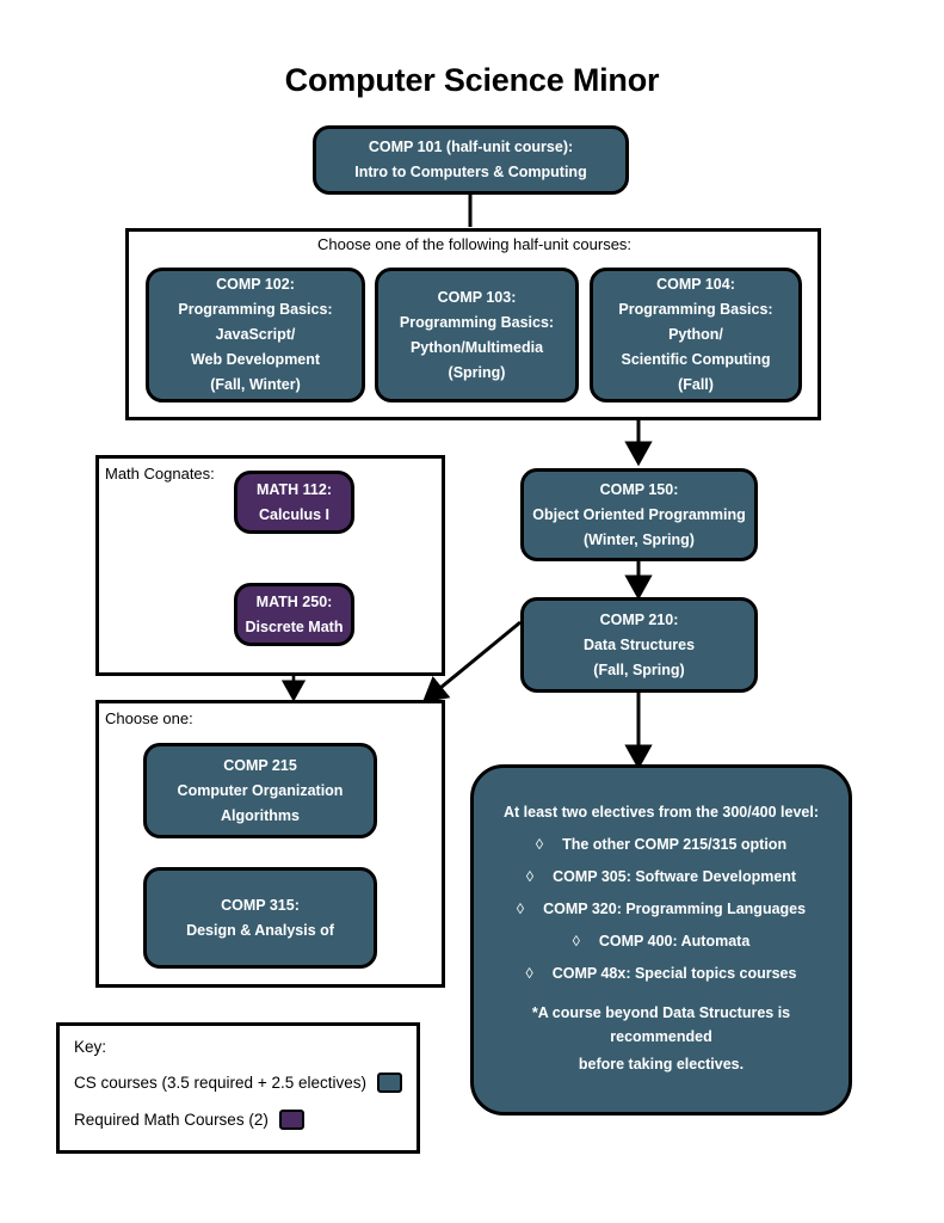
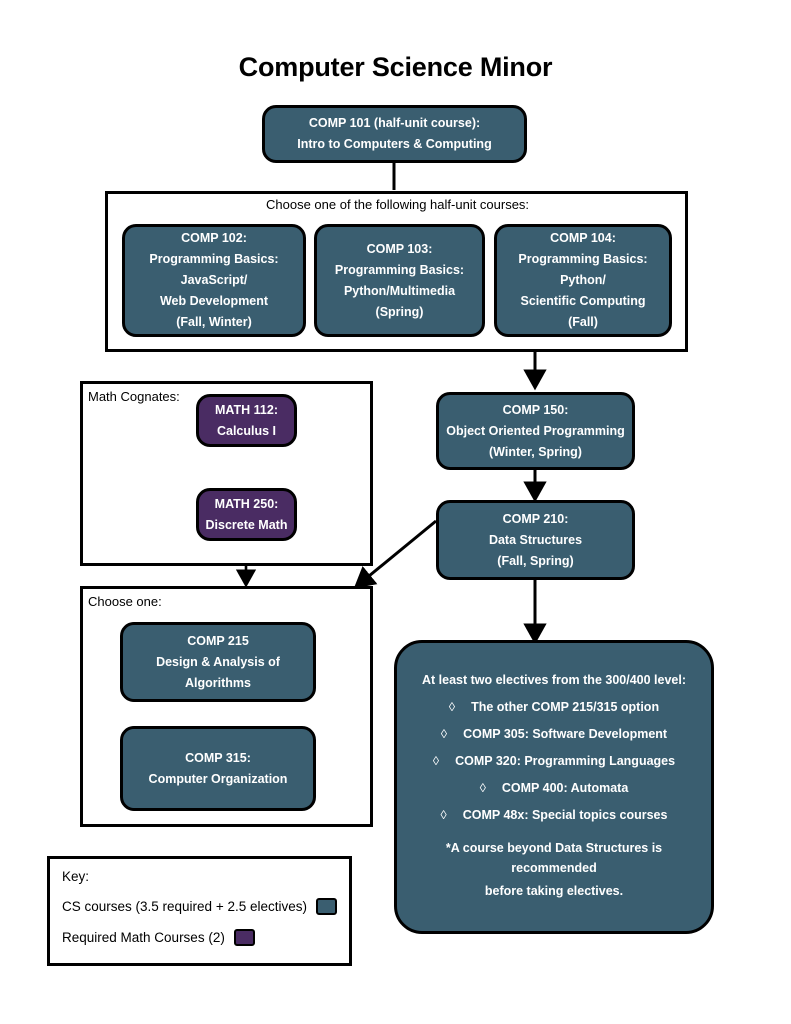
  Computer Science Minor
  COMP 101 (half-unit course):
  Intro to Computers & Computing
  Choose one of the following half-unit courses:
  COMP 102:
  Programming Basics:
  JavaScript/
  Web Development
  (Fall, Winter)
  COMP 103:
  Programming Basics:
  Python/Multimedia
  (Spring)
  COMP 104:
  Programming Basics:
  Python/
  Scientific Computing
  (Fall)
  Math Cognates:
  MATH 112:
  Calculus I
  MATH 250:
  Discrete Math
  COMP 150:
  Object Oriented Programming
  (Winter, Spring)
  COMP 210:
  Data Structures
  (Fall, Spring)
  Choose one:
  COMP 215
- Computer Organization
+ Design & Analysis of
  Algorithms
  COMP 315:
- Design & Analysis of
+ Computer Organization
  At least two electives from the 300/400 level:
  ◊ The other COMP 215/315 option
  ◊ COMP 305: Software Development
  ◊ COMP 320: Programming Languages
  ◊ COMP 400: Automata
  ◊ COMP 48x: Special topics courses
  *A course beyond Data Structures is recommended
  before taking electives.
  Key:
  CS courses (3.5 required + 2.5 electives)
  Required Math Courses (2)
